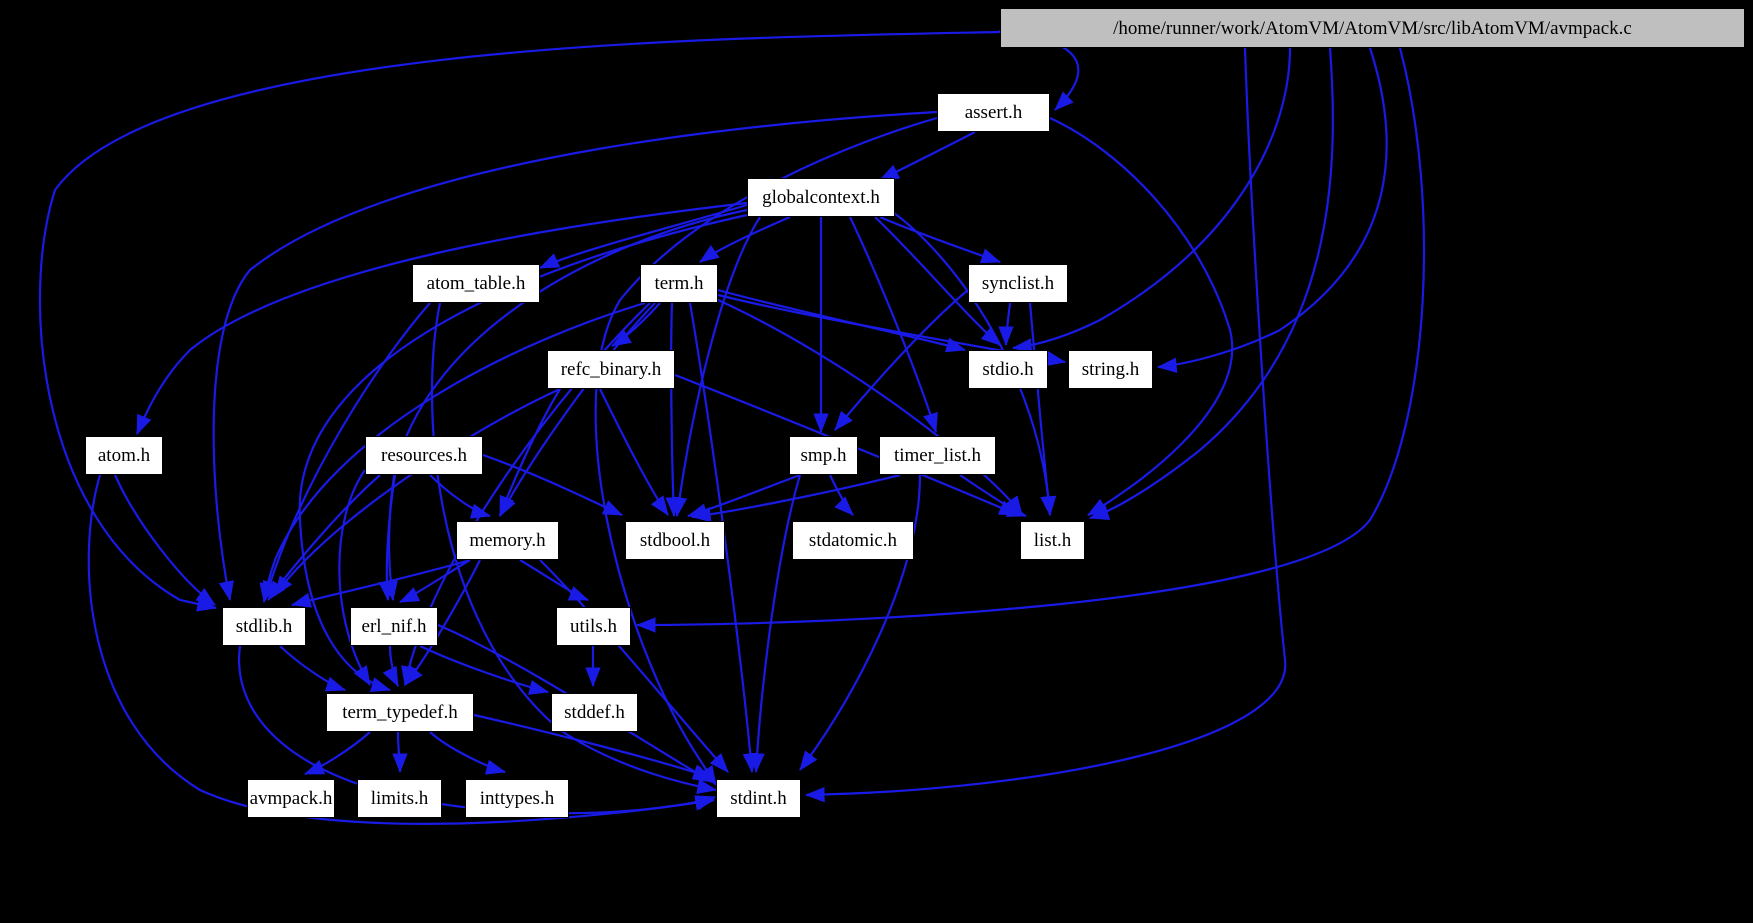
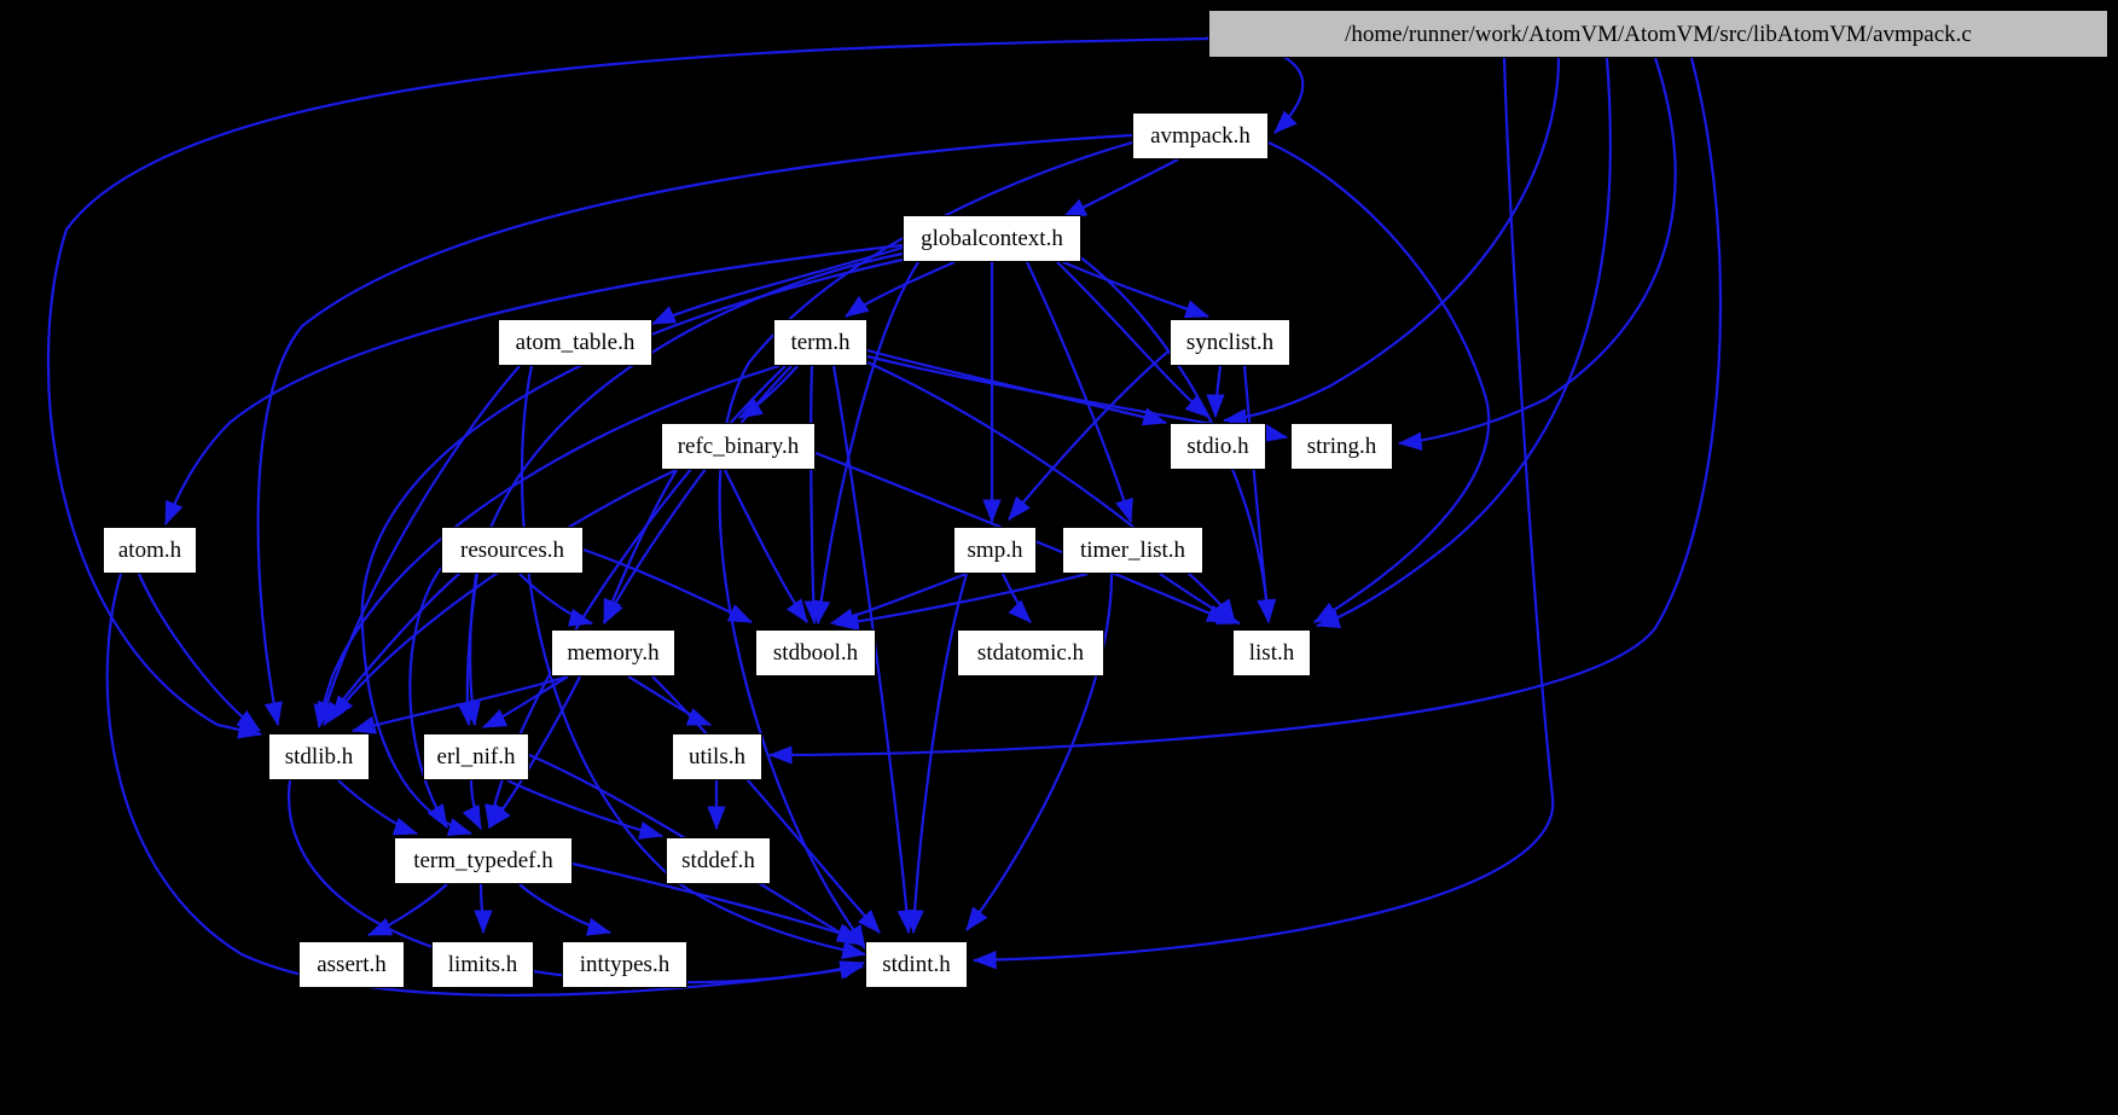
  /home/runner/work/AtomVM/AtomVM/src/libAtomVM/avmpack.c
- assert.h
+ avmpack.h
  globalcontext.h
  atom_table.h
  term.h
  synclist.h
  refc_binary.h
  stdio.h
  string.h
  atom.h
  resources.h
  smp.h
  timer_list.h
  memory.h
  stdbool.h
  stdatomic.h
  list.h
  stdlib.h
  erl_nif.h
  utils.h
  term_typedef.h
  stddef.h
- avmpack.h
+ assert.h
  limits.h
  inttypes.h
  stdint.h
